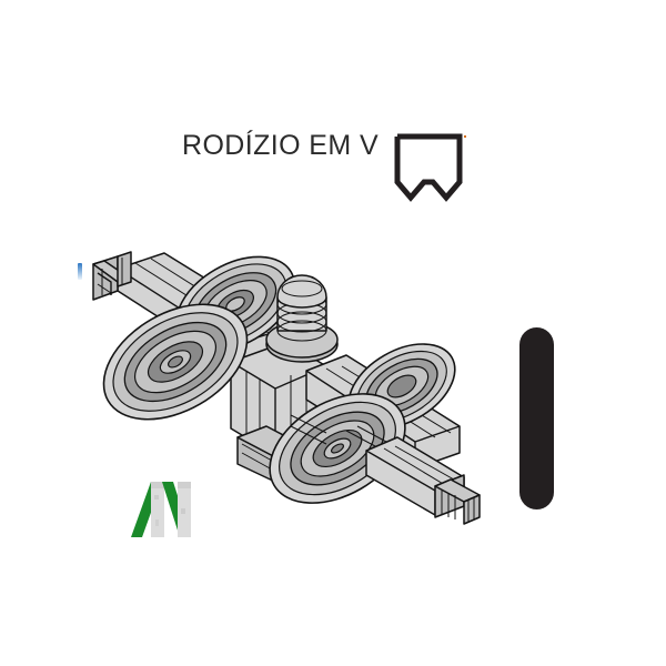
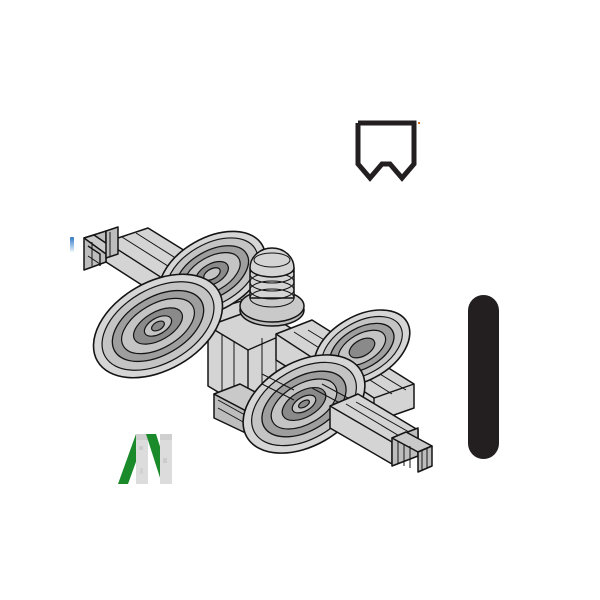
- RODÍZIO EM V
